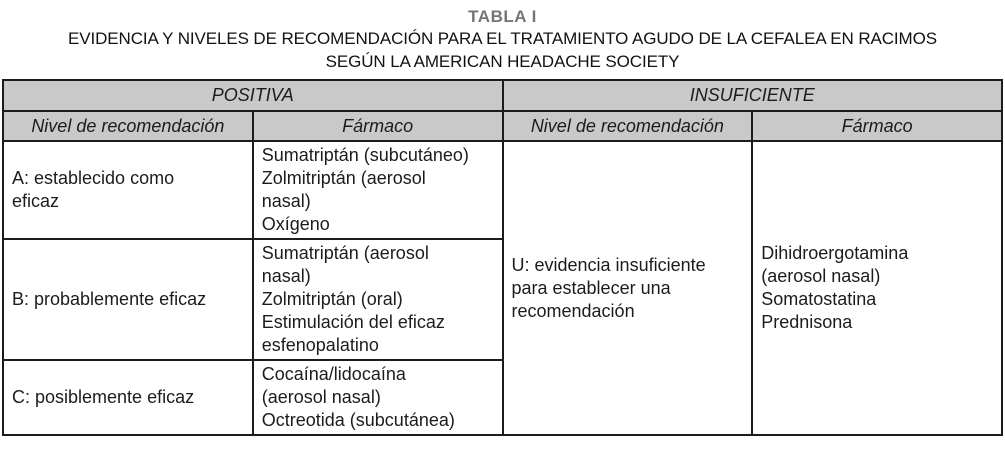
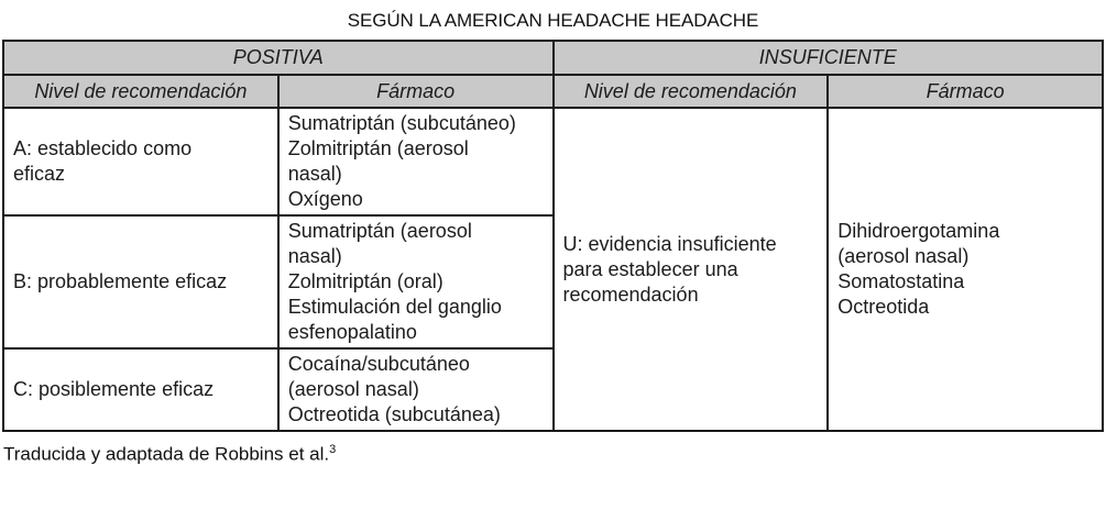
- TABLA I
- EVIDENCIA Y NIVELES DE RECOMENDACIÓN PARA EL TRATAMIENTO AGUDO DE LA CEFALEA EN RACIMOS
- SEGÚN LA AMERICAN HEADACHE SOCIETY
+ SEGÚN LA AMERICAN HEADACHE HEADACHE
  POSITIVA	INSUFICIENTE
  Nivel de recomendación	Fármaco	Nivel de recomendación	Fármaco
- A: establecido como eficaz	Sumatriptán (subcutáneo) Zolmitriptán (aerosol nasal) Oxígeno	U: evidencia insuficiente para establecer una recomendación	Dihidroergotamina (aerosol nasal) Somatostatina Prednisona
+ A: establecido como eficaz	Sumatriptán (subcutáneo) Zolmitriptán (aerosol nasal) Oxígeno	U: evidencia insuficiente para establecer una recomendación	Dihidroergotamina (aerosol nasal) Somatostatina Octreotida
- B: probablemente eficaz	Sumatriptán (aerosol nasal) Zolmitriptán (oral) Estimulación del eficaz esfenopalatino
+ B: probablemente eficaz	Sumatriptán (aerosol nasal) Zolmitriptán (oral) Estimulación del ganglio esfenopalatino
- C: posiblemente eficaz	Cocaína/lidocaína (aerosol nasal) Octreotida (subcutánea)
+ C: posiblemente eficaz	Cocaína/subcutáneo (aerosol nasal) Octreotida (subcutánea)
+ Traducida y adaptada de Robbins et al.3
